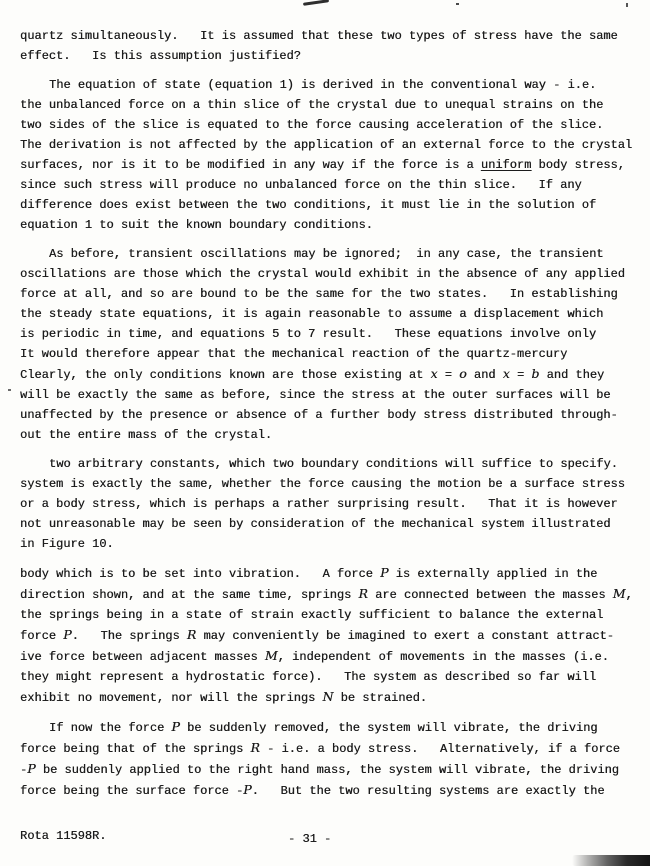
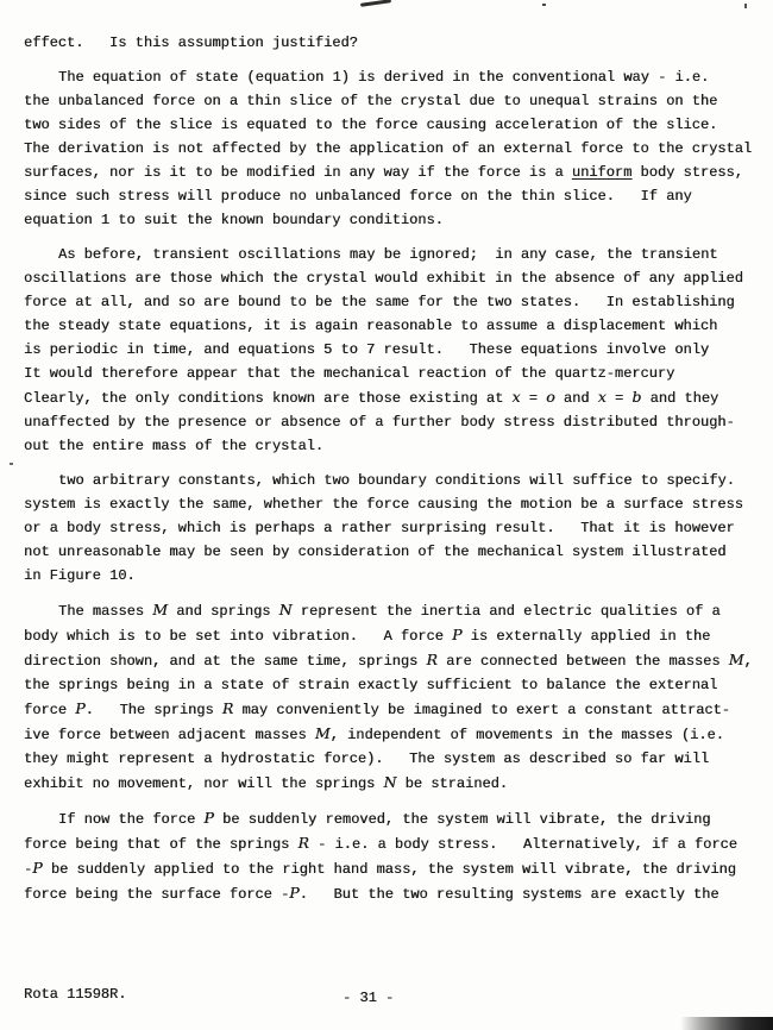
- quartz simultaneously. It is assumed that these two types of stress have the same
  effect. Is this assumption justified?
  The equation of state (equation 1) is derived in the conventional way - i.e.
  the unbalanced force on a thin slice of the crystal due to unequal strains on the
  two sides of the slice is equated to the force causing acceleration of the slice.
  The derivation is not affected by the application of an external force to the crystal
  surfaces, nor is it to be modified in any way if the force is a uniform body stress,
  since such stress will produce no unbalanced force on the thin slice. If any
- difference does exist between the two conditions, it must lie in the solution of
  equation 1 to suit the known boundary conditions.
  As before, transient oscillations may be ignored; in any case, the transient
  oscillations are those which the crystal would exhibit in the absence of any applied
  force at all, and so are bound to be the same for the two states. In establishing
  the steady state equations, it is again reasonable to assume a displacement which
  is periodic in time, and equations 5 to 7 result. These equations involve only
  It would therefore appear that the mechanical reaction of the quartz-mercury
  Clearly, the only conditions known are those existing at x = o and x = b and they
- will be exactly the same as before, since the stress at the outer surfaces will be
  unaffected by the presence or absence of a further body stress distributed through-
  out the entire mass of the crystal.
  two arbitrary constants, which two boundary conditions will suffice to specify.
  system is exactly the same, whether the force causing the motion be a surface stress
  or a body stress, which is perhaps a rather surprising result. That it is however
  not unreasonable may be seen by consideration of the mechanical system illustrated
  in Figure 10.
+ The masses M and springs N represent the inertia and electric qualities of a
  body which is to be set into vibration. A force P is externally applied in the
  direction shown, and at the same time, springs R are connected between the masses M,
  the springs being in a state of strain exactly sufficient to balance the external
  force P. The springs R may conveniently be imagined to exert a constant attract-
  ive force between adjacent masses M, independent of movements in the masses (i.e.
  they might represent a hydrostatic force). The system as described so far will
  exhibit no movement, nor will the springs N be strained.
  If now the force P be suddenly removed, the system will vibrate, the driving
  force being that of the springs R - i.e. a body stress. Alternatively, if a force
  -P be suddenly applied to the right hand mass, the system will vibrate, the driving
  force being the surface force -P. But the two resulting systems are exactly the
  Rota 11598R.
  - 31 -
